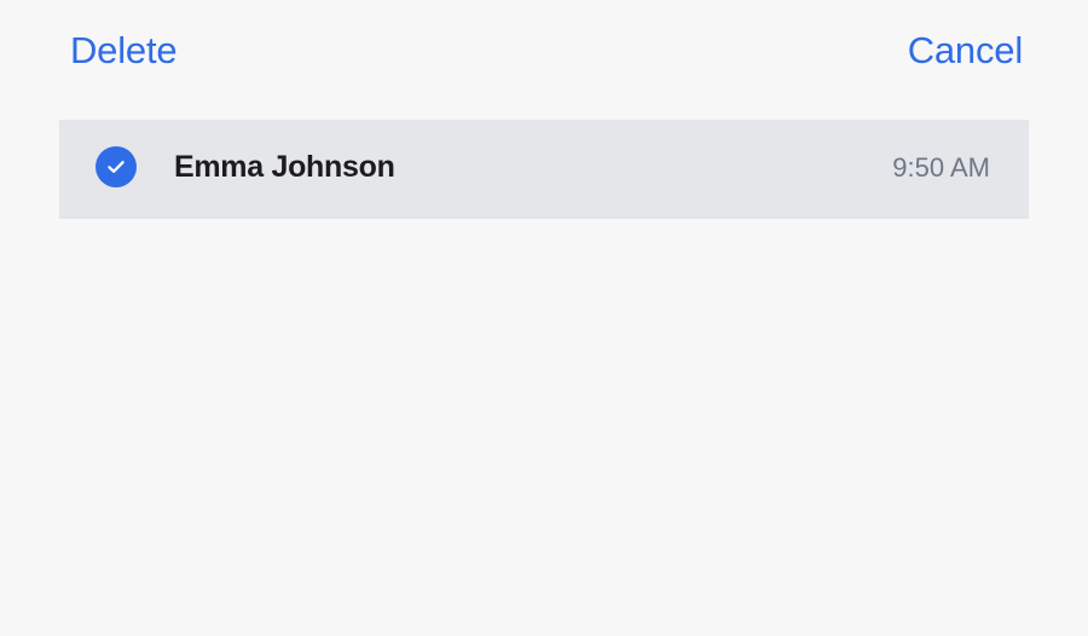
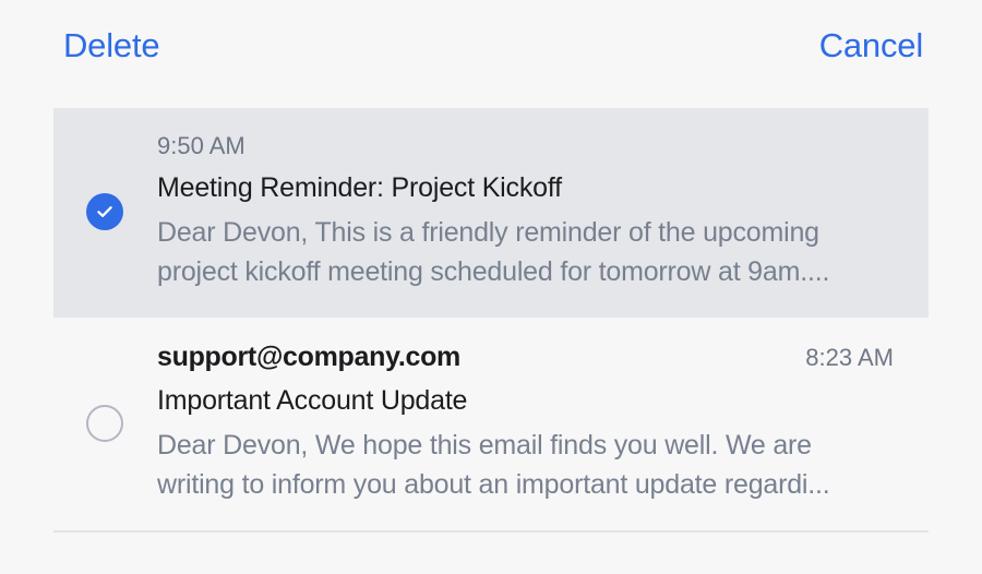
  Delete
  Cancel
- Emma Johnson
  9:50 AM
+ Meeting Reminder: Project Kickoff
+ Dear Devon, This is a friendly reminder of the upcoming project kickoff meeting scheduled for tomorrow at 9am....
+ support@company.com
+ 8:23 AM
+ Important Account Update
+ Dear Devon, We hope this email finds you well. We are writing to inform you about an important update regardi...
